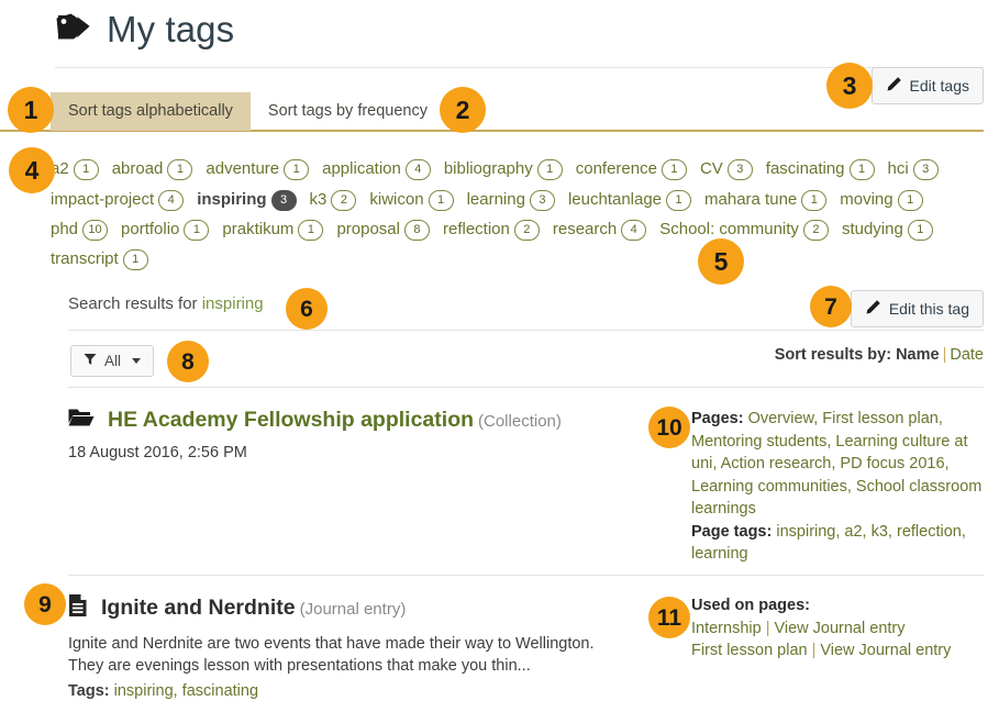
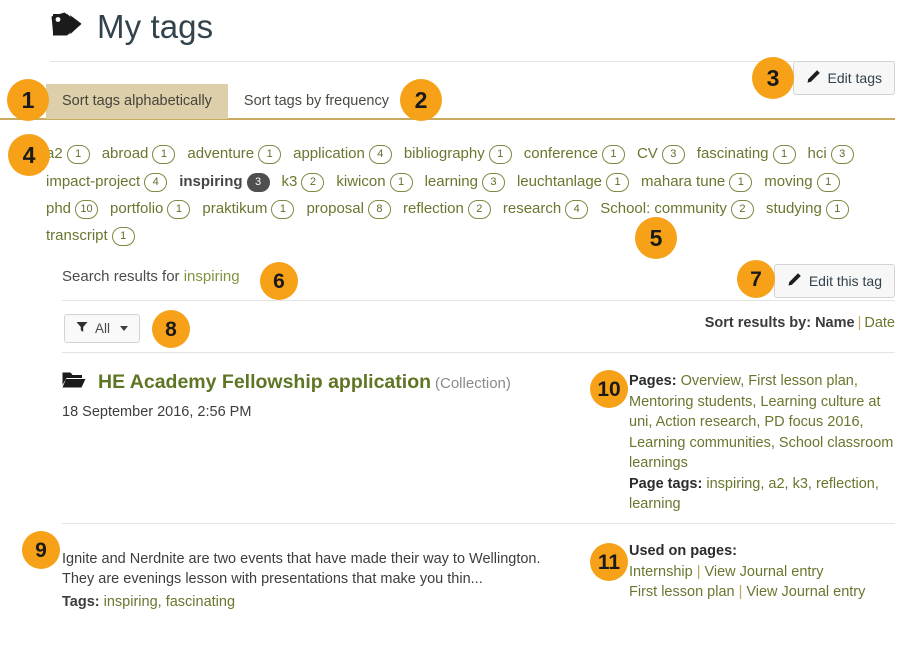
  My tags
  Sort tags alphabetically
  Sort tags by frequency
  Edit tags
  a2 1 abroad 1 adventure 1 application 4 bibliography 1 conference 1 CV 3 fascinating 1 hci 3impact-project 4 inspiring 3 k3 2 kiwicon 1 learning 3 leuchtanlage 1 mahara tune 1 moving 1phd 10 portfolio 1 praktikum 1 proposal 8 reflection 2 research 4 School: community 2 studying 1transcript 1
  Search results for inspiring
  Edit this tag
  All
  Sort results by: Name | Date
  HE Academy Fellowship application (Collection)
- 18 August 2016, 2:56 PM
+ 18 September 2016, 2:56 PM
  Pages: Overview, First lesson plan, Mentoring students, Learning culture at uni, Action research, PD focus 2016, Learning communities, School classroom learnings
  Page tags: inspiring, a2, k3, reflection, learning
- Ignite and Nerdnite (Journal entry)
  Ignite and Nerdnite are two events that have made their way to Wellington. They are evenings lesson with presentations that make you thin...
  Tags: inspiring, fascinating
  Used on pages:
  Internship | View Journal entry
  First lesson plan | View Journal entry
  1
  2
  3
  4
  5
  6
  7
  8
  9
  10
  11
